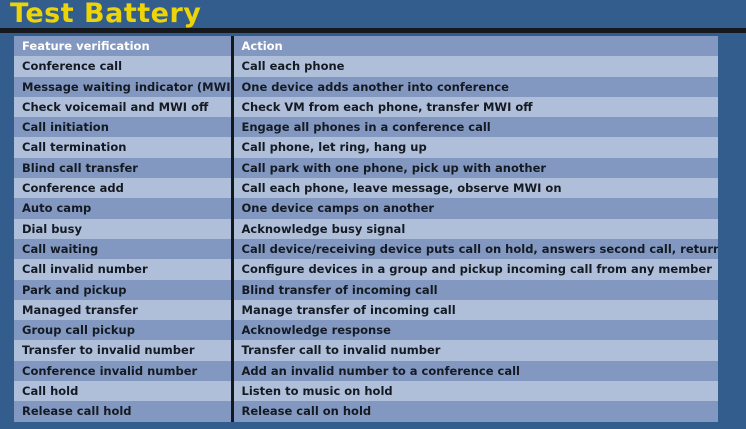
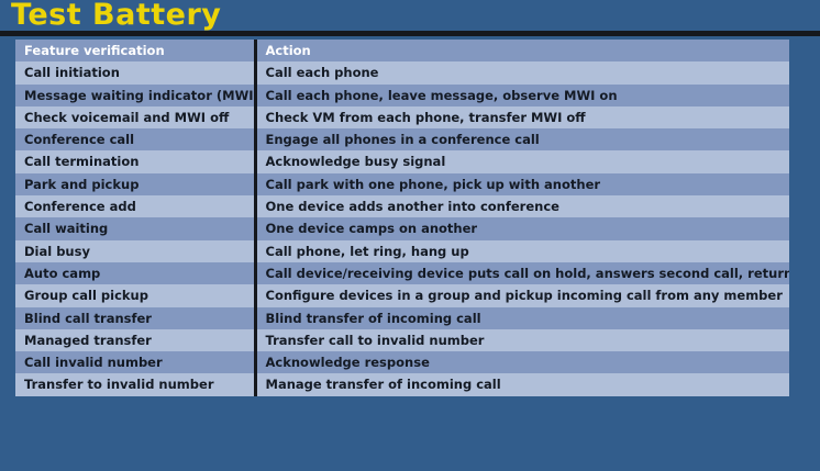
  Test Battery
  Feature verification	Action
- Conference call	Call each phone
+ Call initiation	Call each phone
- Message waiting indicator (MWI	One device adds another into conference
+ Message waiting indicator (MWI	Call each phone, leave message, observe MWI on
  Check voicemail and MWI off	Check VM from each phone, transfer MWI off
- Call initiation	Engage all phones in a conference call
+ Conference call	Engage all phones in a conference call
- Call termination	Call phone, let ring, hang up
+ Call termination	Acknowledge busy signal
- Blind call transfer	Call park with one phone, pick up with another
+ Park and pickup	Call park with one phone, pick up with another
- Conference add	Call each phone, leave message, observe MWI on
+ Conference add	One device adds another into conference
- Auto camp	One device camps on another
+ Call waiting	One device camps on another
- Dial busy	Acknowledge busy signal
+ Dial busy	Call phone, let ring, hang up
- Call waiting	Call device/receiving device puts call on hold, answers second call, return
+ Auto camp	Call device/receiving device puts call on hold, answers second call, return
- Call invalid number	Configure devices in a group and pickup incoming call from any member
+ Group call pickup	Configure devices in a group and pickup incoming call from any member
- Park and pickup	Blind transfer of incoming call
+ Blind call transfer	Blind transfer of incoming call
- Managed transfer	Manage transfer of incoming call
+ Managed transfer	Transfer call to invalid number
- Group call pickup	Acknowledge response
+ Call invalid number	Acknowledge response
- Transfer to invalid number	Transfer call to invalid number
+ Transfer to invalid number	Manage transfer of incoming call
- Conference invalid number	Add an invalid number to a conference call
- Call hold	Listen to music on hold
- Release call hold	Release call on hold
